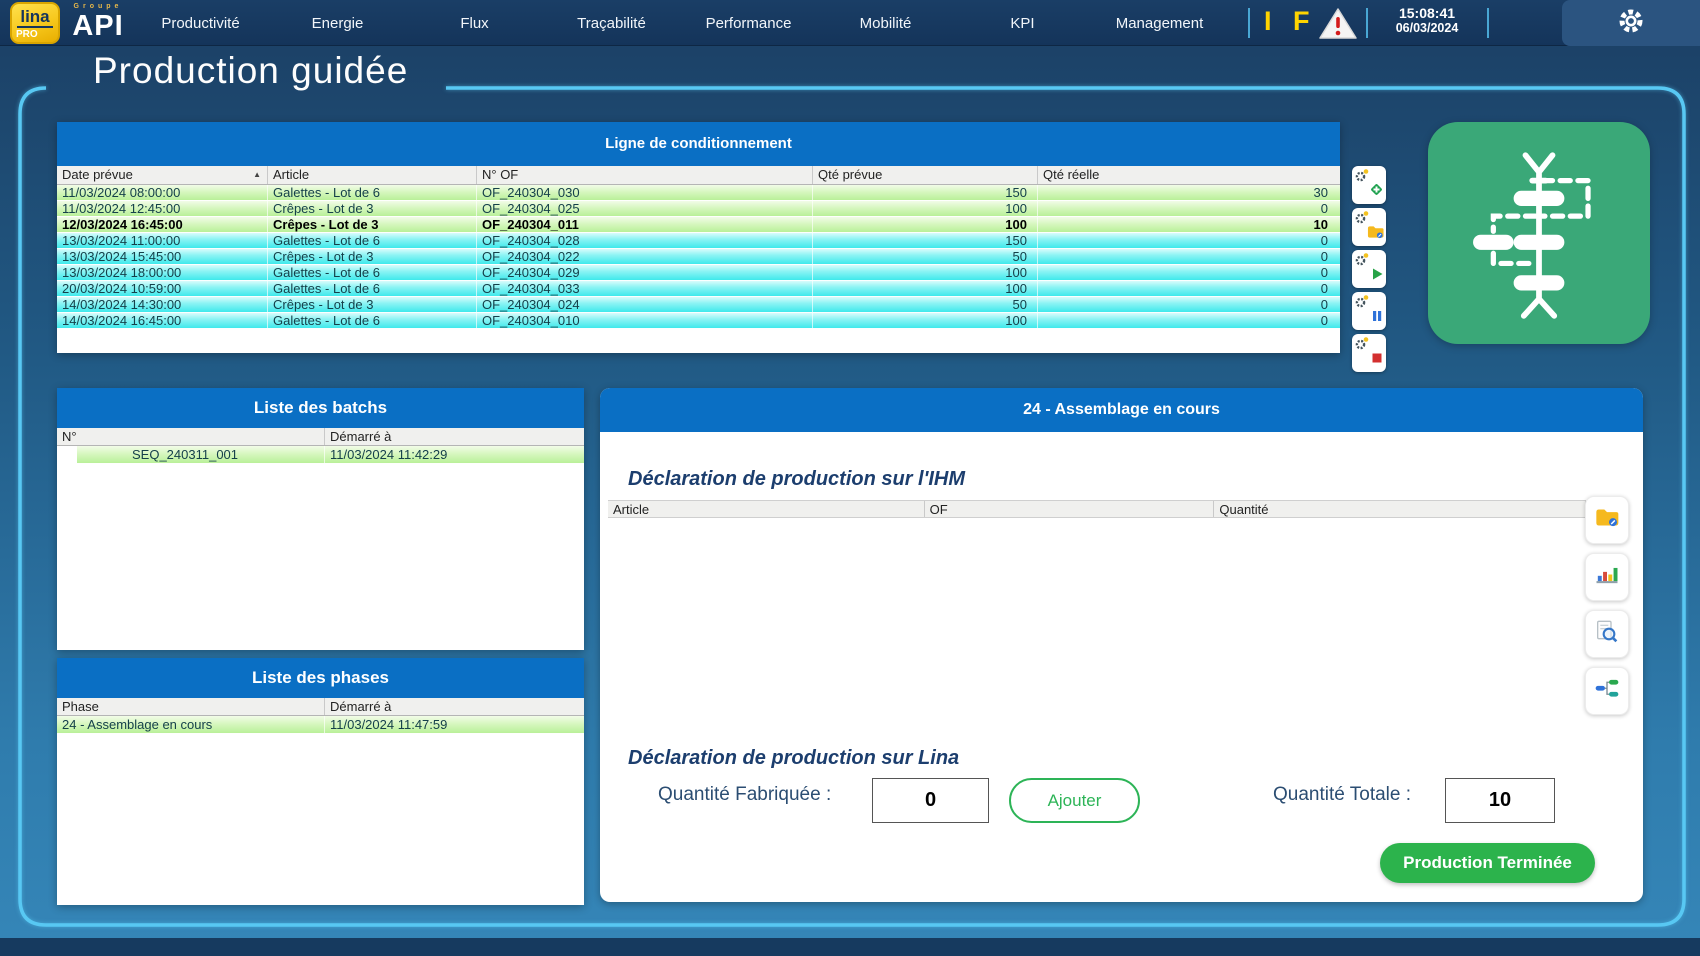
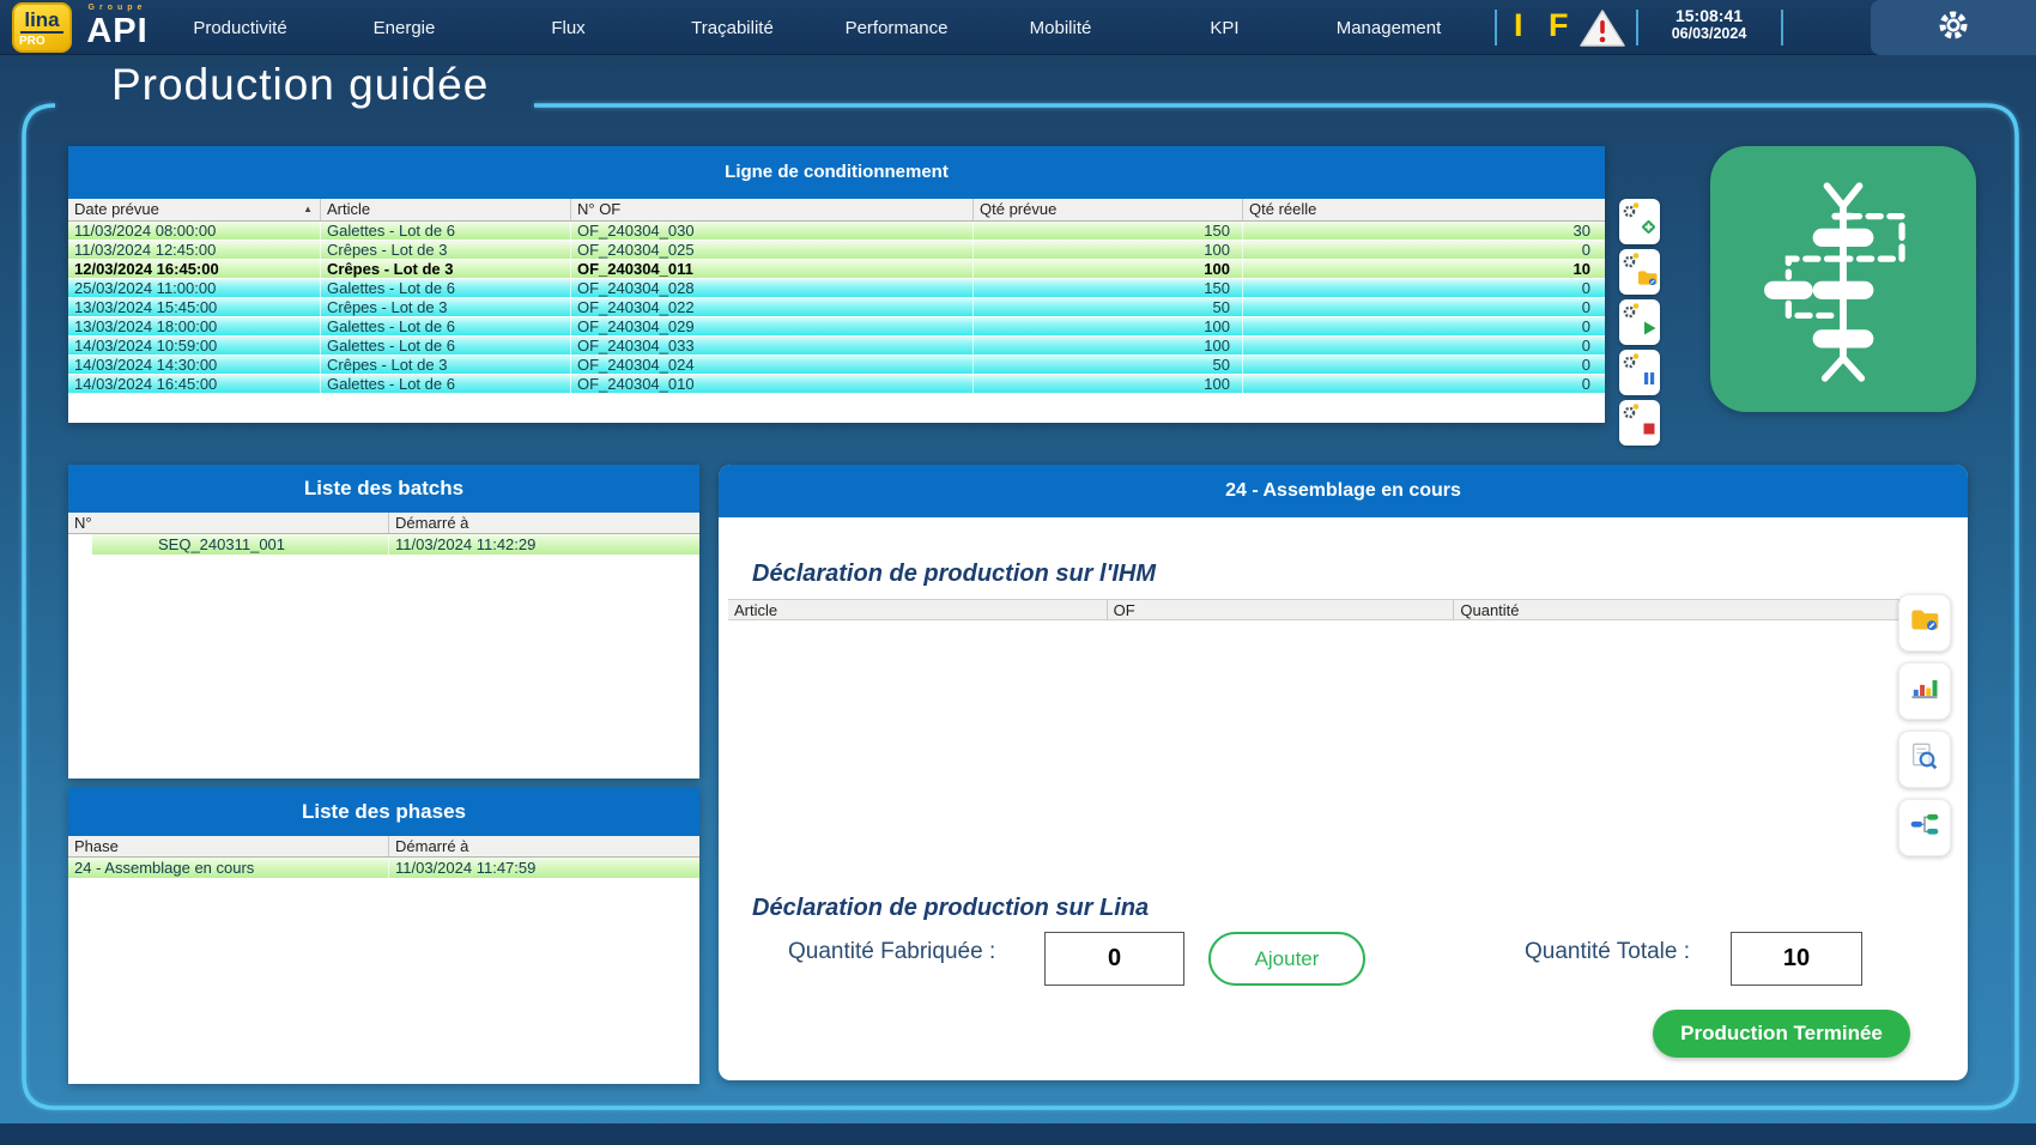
  lina
  PRO
  API
  Productivité
  Energie
  Flux
  Traçabilité
  Performance
  Mobilité
  KPI
  Management
  I
  F
  15:08:41
  06/03/2024
  Production guidée
  Ligne de conditionnement
  Date prévue
  ▲
  Article
  N° OF
  Qté prévue
  Qté réelle
  11/03/2024 08:00:00
  Galettes - Lot de 6
  OF_240304_030
  150
  30
  11/03/2024 12:45:00
  Crêpes - Lot de 3
  OF_240304_025
  100
  0
  12/03/2024 16:45:00
  Crêpes - Lot de 3
  OF_240304_011
  100
  10
- 13/03/2024 11:00:00
+ 25/03/2024 11:00:00
  Galettes - Lot de 6
  OF_240304_028
  150
  0
  13/03/2024 15:45:00
  Crêpes - Lot de 3
  OF_240304_022
  50
  0
  13/03/2024 18:00:00
  Galettes - Lot de 6
  OF_240304_029
  100
  0
- 20/03/2024 10:59:00
+ 14/03/2024 10:59:00
  Galettes - Lot de 6
  OF_240304_033
  100
  0
  14/03/2024 14:30:00
  Crêpes - Lot de 3
  OF_240304_024
  50
  0
  14/03/2024 16:45:00
  Galettes - Lot de 6
  OF_240304_010
  100
  0
  Liste des batchs
  N°
  Démarré à
  SEQ_240311_001
  11/03/2024 11:42:29
  Liste des phases
  Phase
  Démarré à
  24 - Assemblage en cours
  11/03/2024 11:47:59
  24 - Assemblage en cours
  Déclaration de production sur l'IHM
  Article
  OF
  Quantité
  Déclaration de production sur Lina
  Quantité Fabriquée :
  0
  Ajouter
  Quantité Totale :
  10
  Production Terminée
